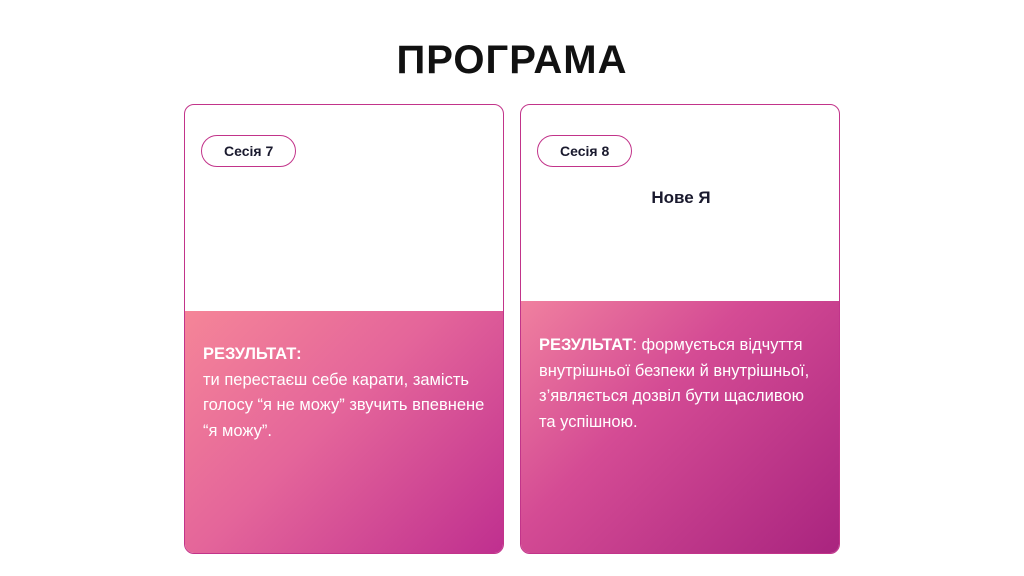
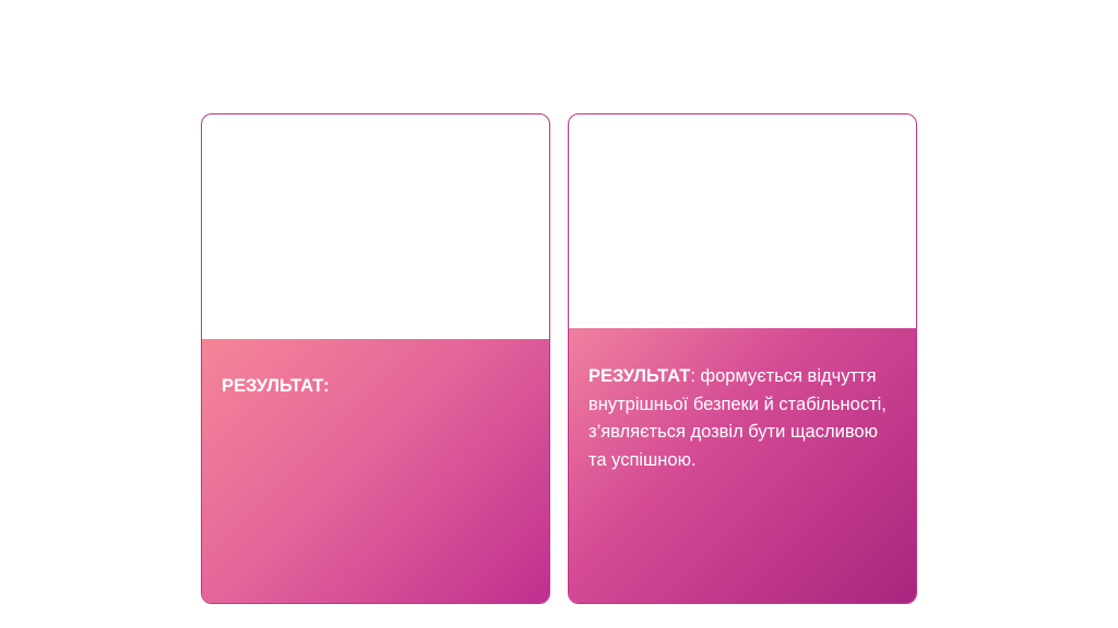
- ПРОГРАМА
- Сесія 7
  РЕЗУЛЬТАТ:
- ти перестаєш себе карати, замість голосу “я не можу” звучить впевнене “я можу”.
- Сесія 8
- Нове Я
- РЕЗУЛЬТАТ: формується відчуття внутрішньої безпеки й внутрішньої, з’являється дозвіл бути щасливою та успішною.
+ РЕЗУЛЬТАТ: формується відчуття внутрішньої безпеки й стабільності, з’являється дозвіл бути щасливою та успішною.
